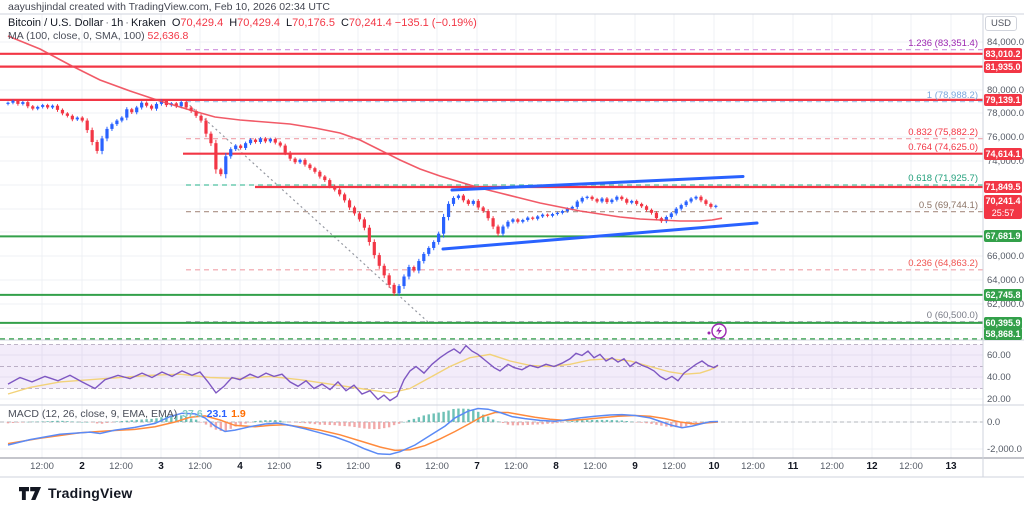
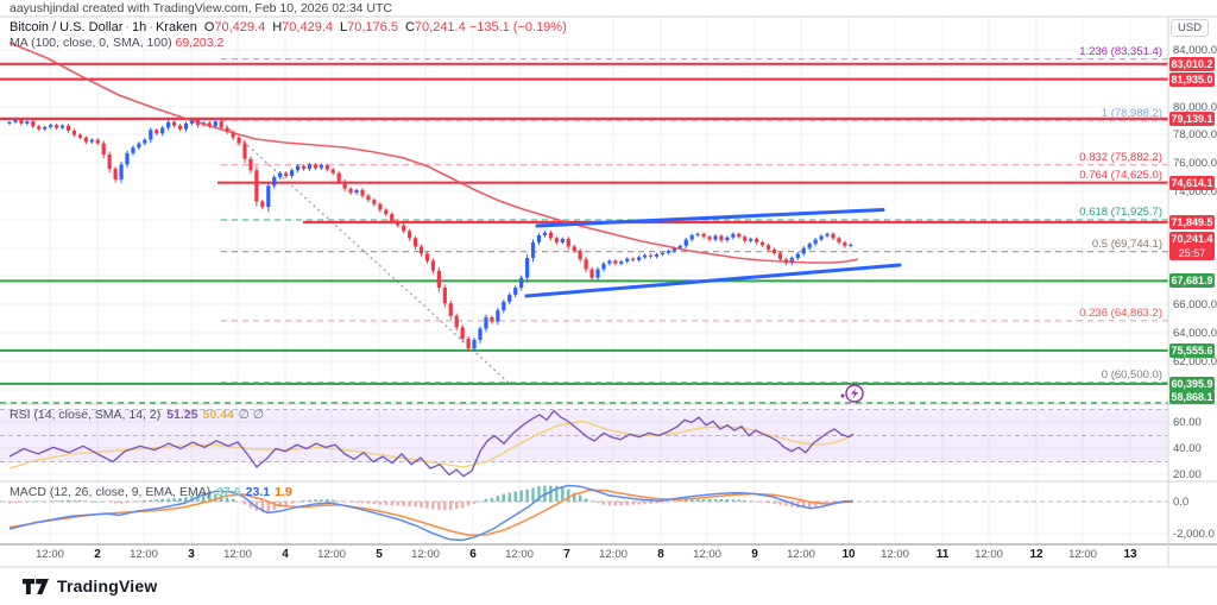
  aayushjindal created with TradingView.com, Feb 10, 2026 02:34 UTC
  Bitcoin / U.S. Dollar · 1h · Kraken O70,429.4 H70,429.4 L70,176.5 C70,241.4 −135.1 (−0.19%)
- MA (100, close, 0, SMA, 100) 52,636.8
+ MA (100, close, 0, SMA, 100) 69,203.2
+ RSI (14, close, SMA, 14, 2) 51.25 50.44 ∅ ∅
  MACD (12, 26, close, 9, EMA, EMA) 37.6 23.1 1.9
  USD
  84,000.0
  80,000.0
  78,000.0
  76,000.0
  74,000.0
  66,000.0
  64,000.0
  62,000.0
  60.00
  40.00
  20.00
  0.0
  -2,000.0
  83,010.2
  81,935.0
  79,139.1
  74,614.1
  71,849.5
  70,241.4
  25:57
  67,681.9
- 62,745.8
+ 75,555.6
  60,395.9
  58,868.1
  1.236 (83,351.4)
  1 (78,988.2)
  0.832 (75,882.2)
  0.764 (74,625.0)
  0.618 (71,925.7)
  0.5 (69,744.1)
  0.236 (64,863.2)
  0 (60,500.0)
  12:00
  2
  12:00
  3
  12:00
  4
  12:00
  5
  12:00
  6
  12:00
  7
  12:00
  8
  12:00
  9
  12:00
  10
  12:00
  11
  12:00
  12
  12:00
  13
  TradingView
